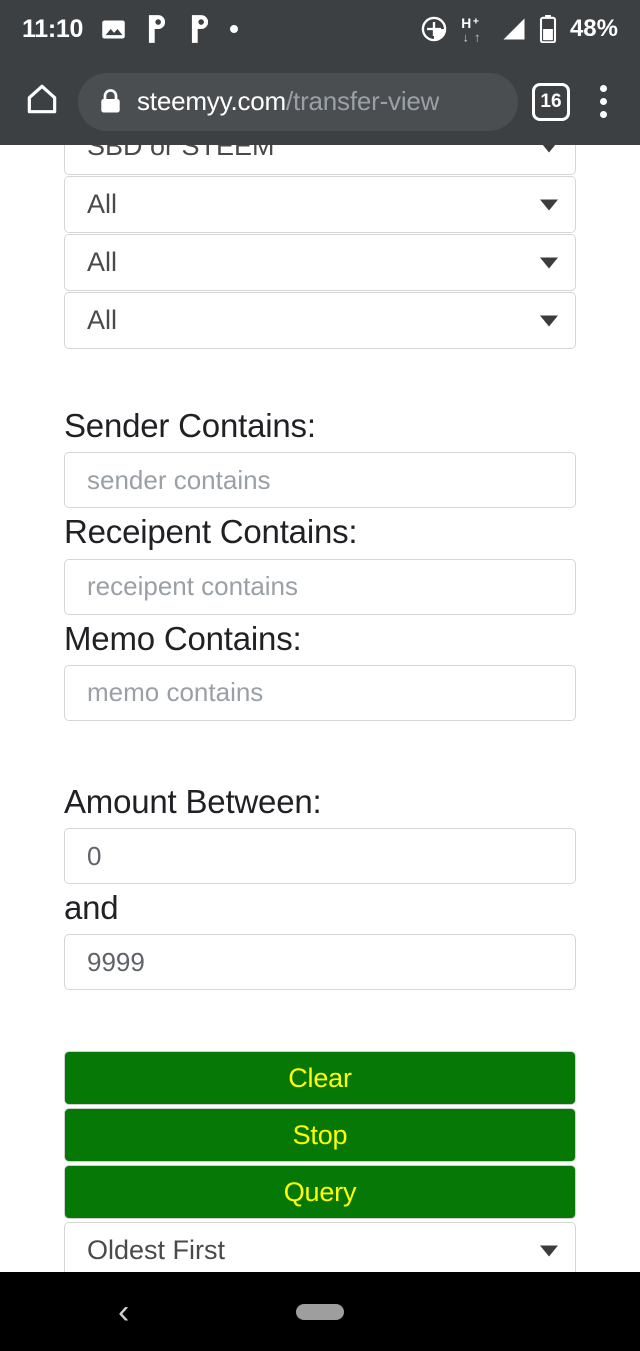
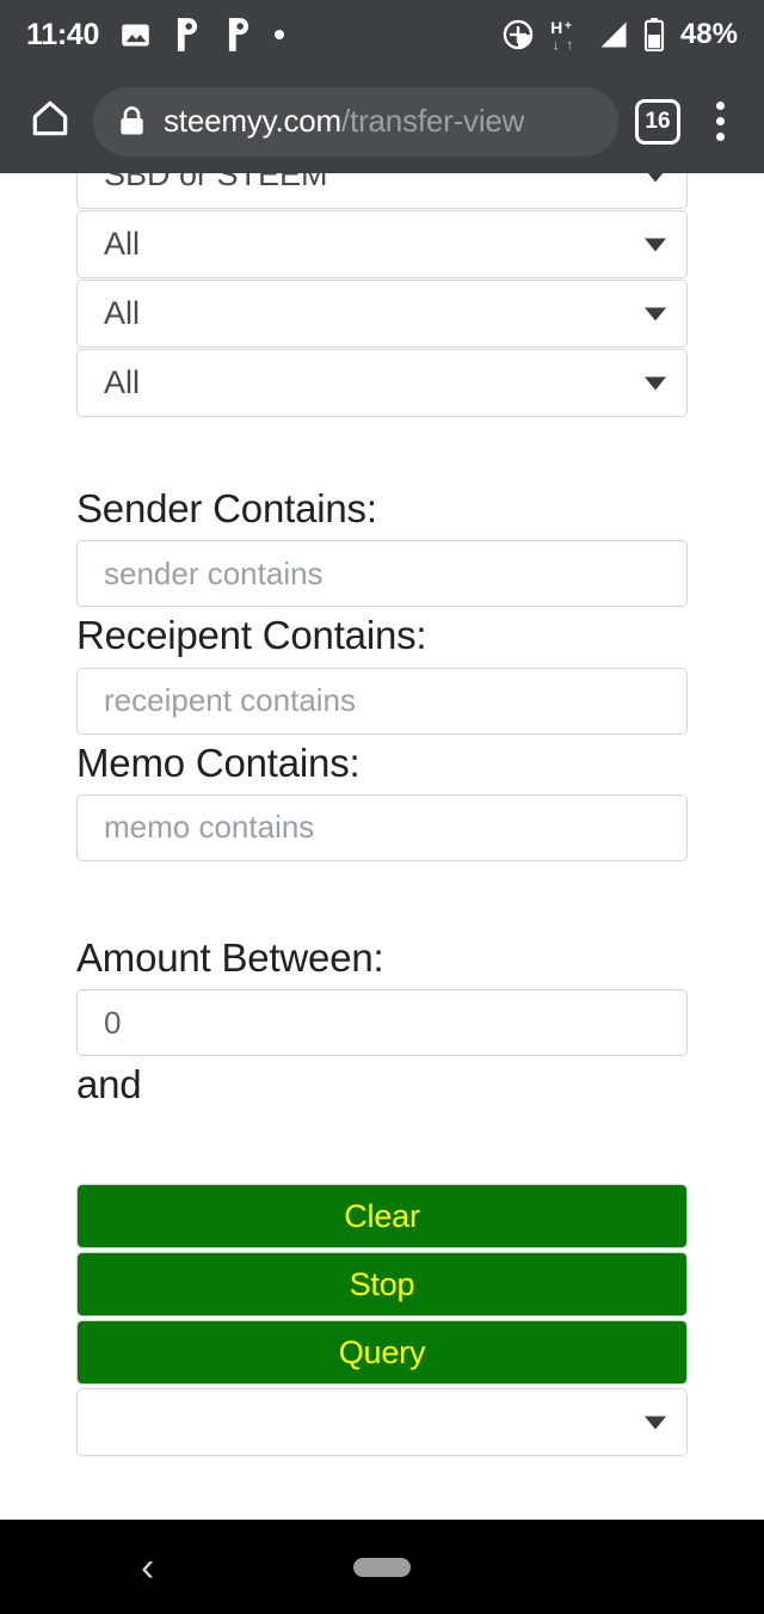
- 11:10
+ 11:40
  H
  +
  ↓
  ↑
  48%
  steemyy.com/transfer-view
  16
  SBD or STEEM
  All
  All
  All
  Sender Contains:
  sender contains
  Receipent Contains:
  receipent contains
  Memo Contains:
  memo contains
  Amount Between:
  0
  and
- 9999
  Clear
  Stop
  Query
- Oldest First
  ‹
